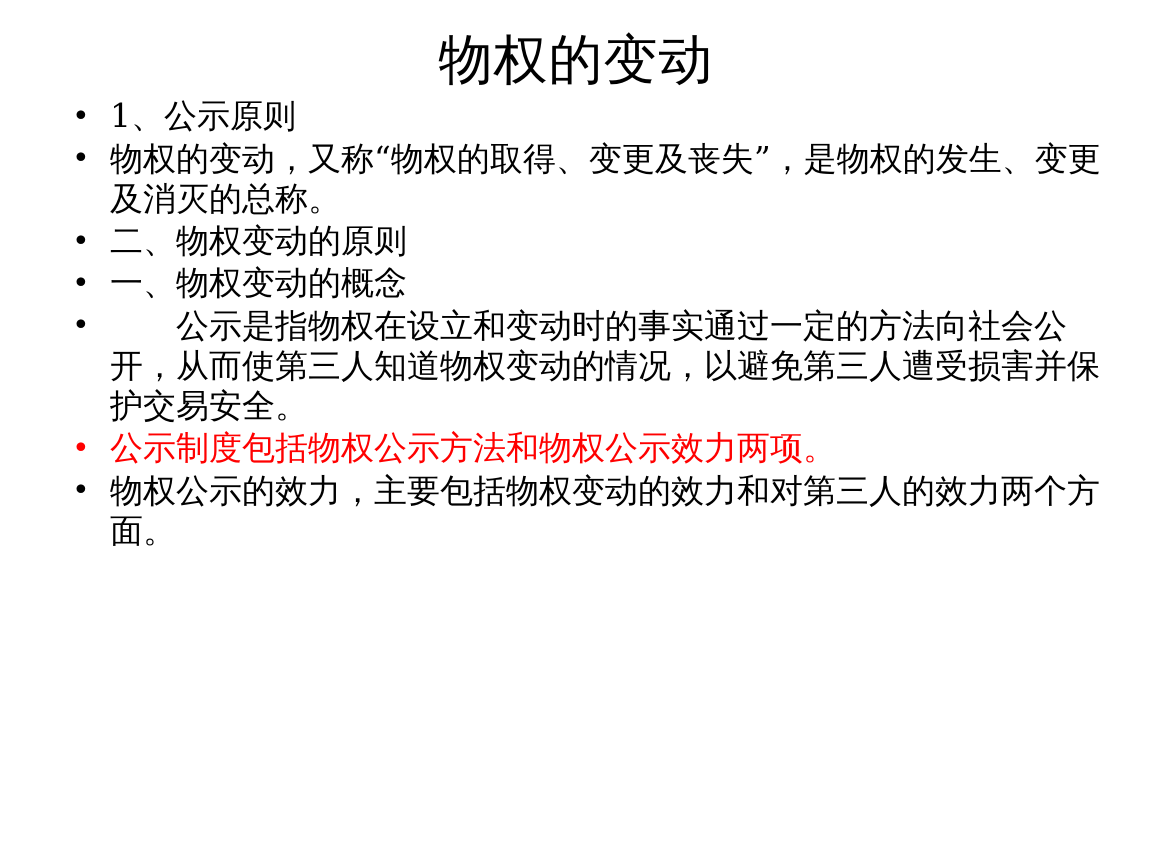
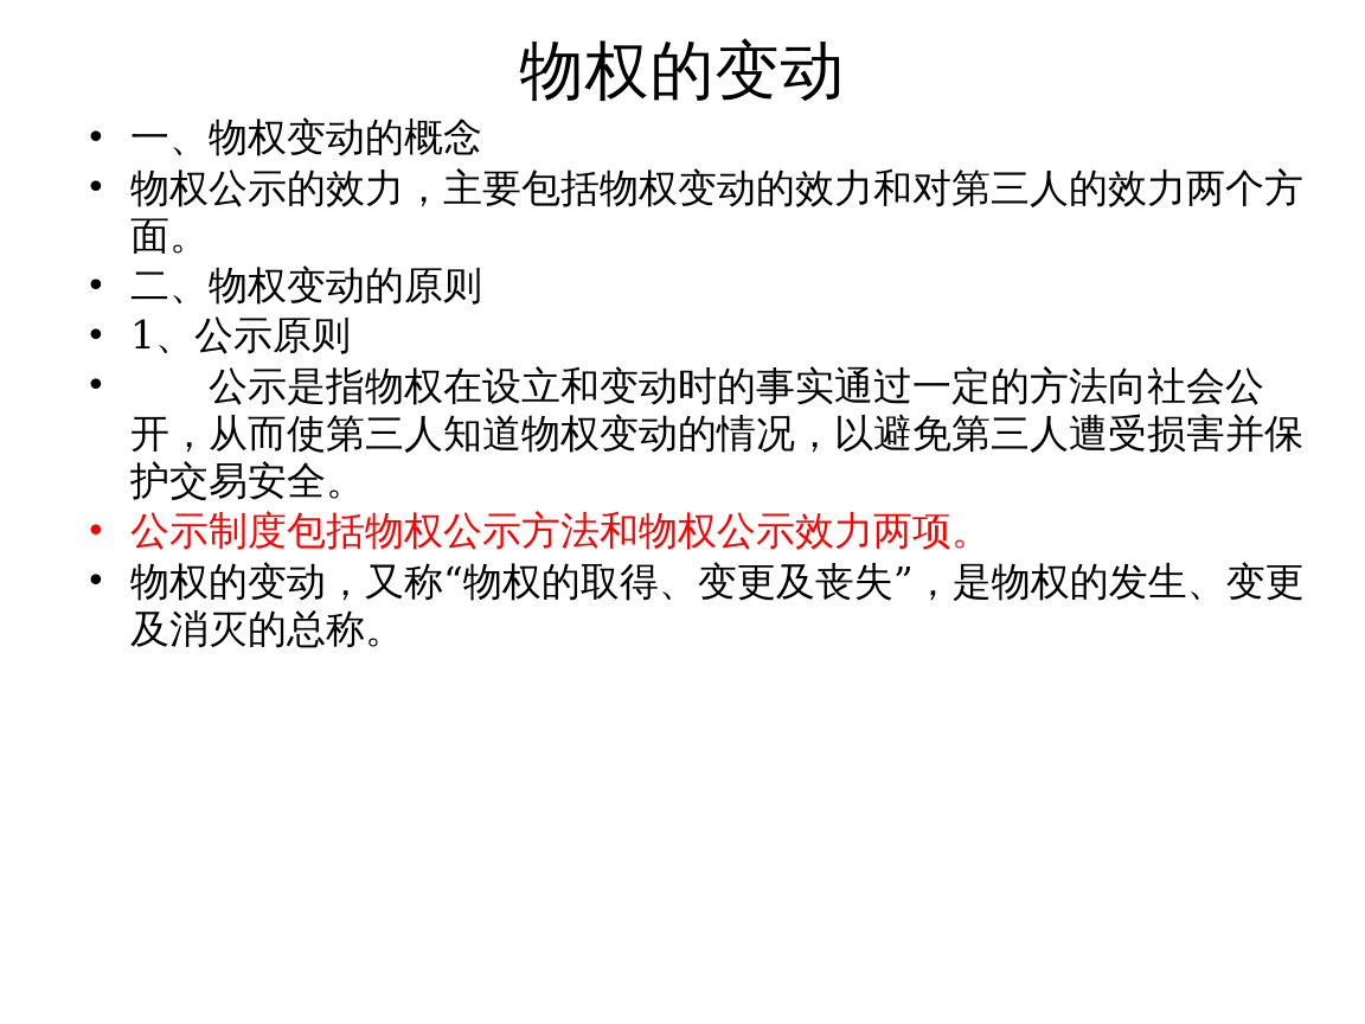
  物权的变动
  •
- 1、公示原则
+ 一、物权变动的概念
  •
- 物权的变动，又称“物权的取得、变更及丧失”，是物权的发生、变更及消灭的总称。
+ 物权公示的效力，主要包括物权变动的效力和对第三人的效力两个方面。
  •
  二、物权变动的原则
  •
- 一、物权变动的概念
+ 1、公示原则
  •
  公示是指物权在设立和变动时的事实通过一定的方法向社会公开，从而使第三人知道物权变动的情况，以避免第三人遭受损害并保护交易安全。
  •
  公示制度包括物权公示方法和物权公示效力两项。
  •
- 物权公示的效力，主要包括物权变动的效力和对第三人的效力两个方面。
+ 物权的变动，又称“物权的取得、变更及丧失”，是物权的发生、变更及消灭的总称。
